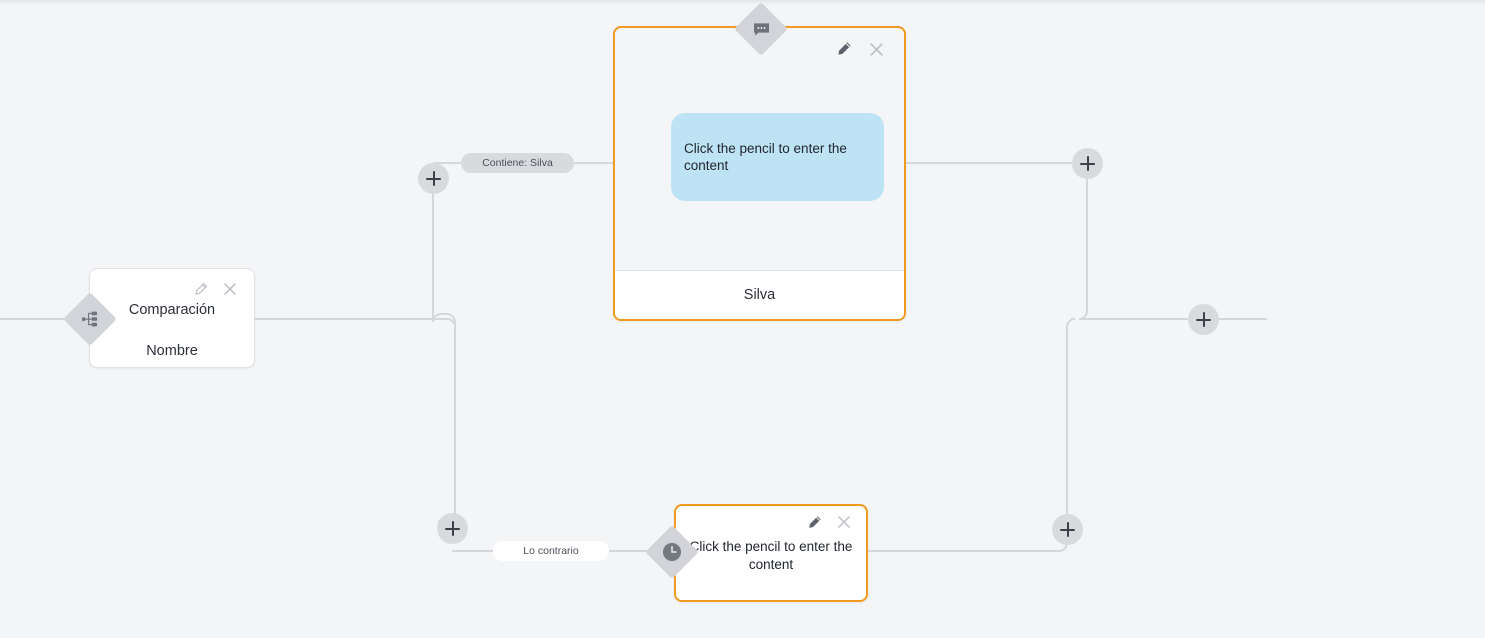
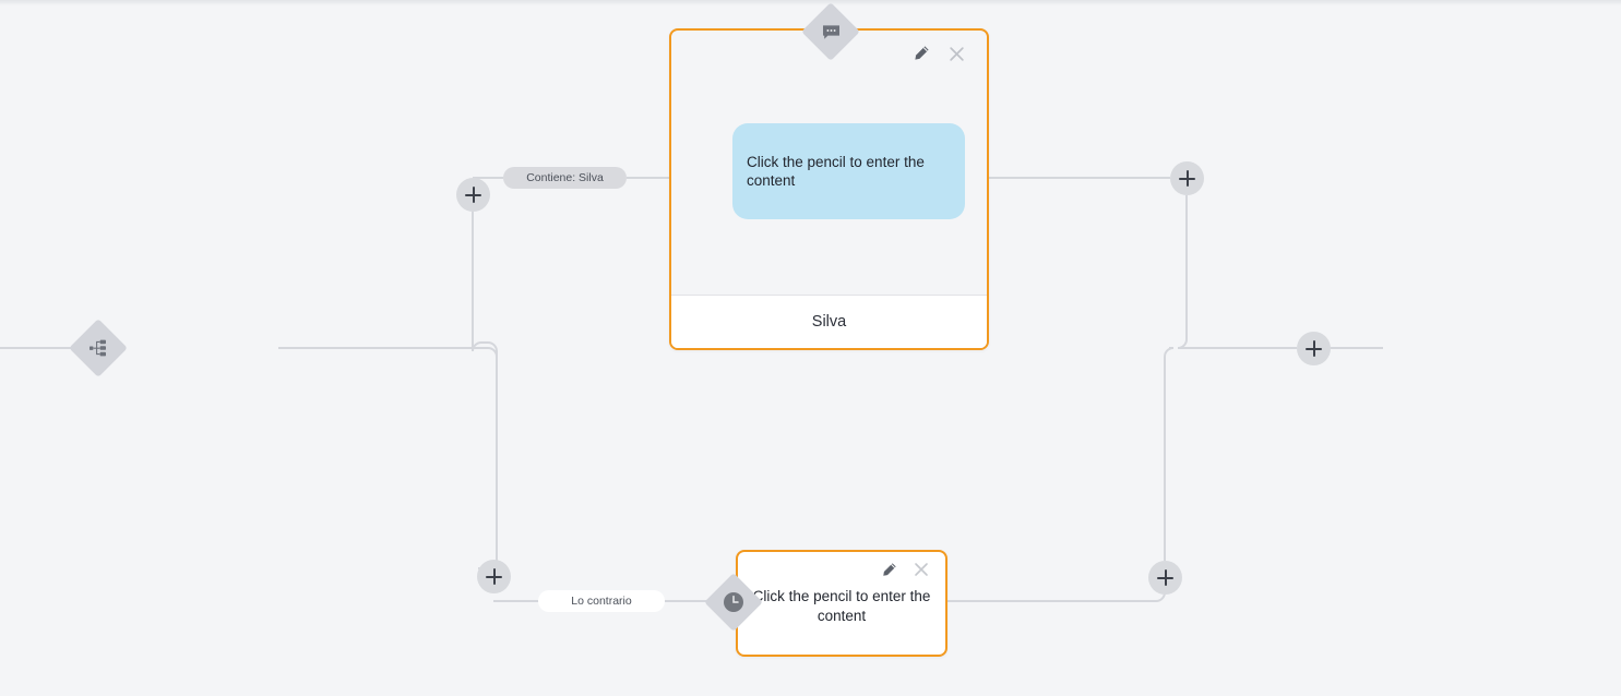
  Contiene: Silva
  Lo contrario
- Comparación
- Nombre
  Click the pencil to enter the content
  Silva
  Click the pencil to enter the content
